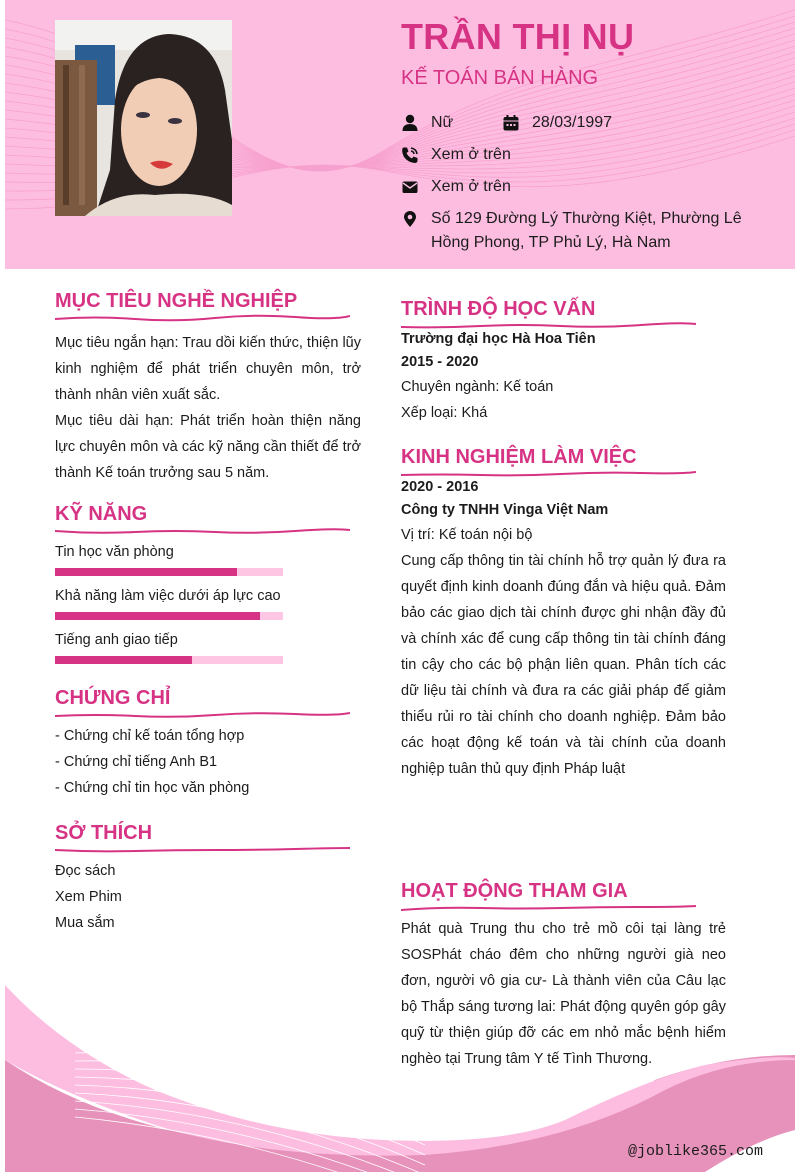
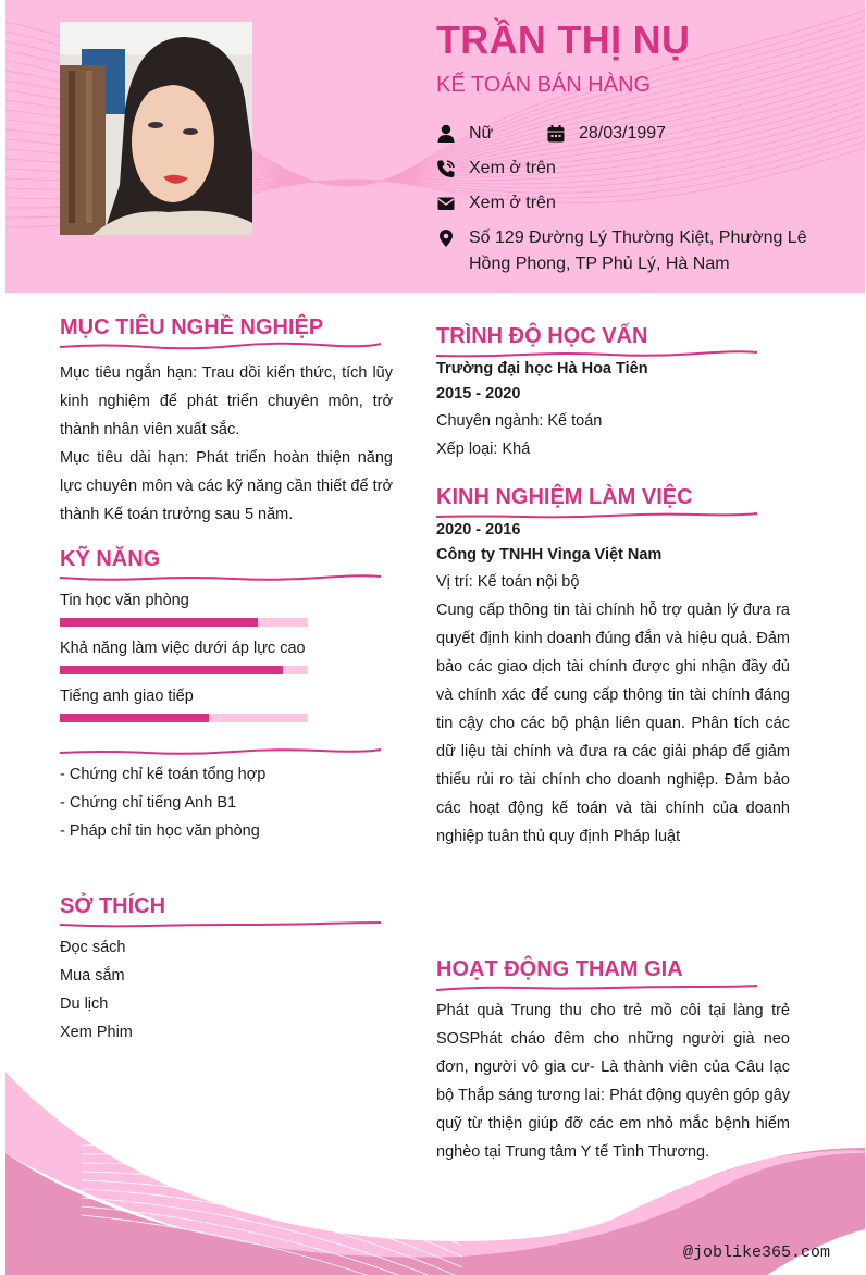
  TRẦN THỊ NỤ
  KẾ TOÁN BÁN HÀNG
  Nữ
  28/03/1997
  Xem ở trên
  Xem ở trên
  Số 129 Đường Lý Thường Kiệt, Phường Lê
  Hồng Phong, TP Phủ Lý, Hà Nam
  MỤC TIÊU NGHỀ NGHIỆP
- Mục tiêu ngắn hạn: Trau dồi kiến thức, thiện lũy kinh nghiệm để phát triển chuyên môn, trở thành nhân viên xuất sắc.
+ Mục tiêu ngắn hạn: Trau dồi kiến thức, tích lũy kinh nghiệm để phát triển chuyên môn, trở thành nhân viên xuất sắc.
  Mục tiêu dài hạn: Phát triển hoàn thiện năng lực chuyên môn và các kỹ năng cần thiết để trở thành Kế toán trưởng sau 5 năm.
  KỸ NĂNG
  Tin học văn phòng
  Khả năng làm việc dưới áp lực cao
  Tiếng anh giao tiếp
- CHỨNG CHỈ
  - Chứng chỉ kế toán tổng hợp
  - Chứng chỉ tiếng Anh B1
- - Chứng chỉ tin học văn phòng
+ - Pháp chỉ tin học văn phòng
  SỞ THÍCH
  Đọc sách
- Xem Phim
+ Mua sắm
+ Du lịch
- Mua sắm
+ Xem Phim
  TRÌNH ĐỘ HỌC VẤN
  Trường đại học Hà Hoa Tiên
  2015 - 2020
  Chuyên ngành: Kế toán
  Xếp loại: Khá
  KINH NGHIỆM LÀM VIỆC
  2020 - 2016
  Công ty TNHH Vinga Việt Nam
  Vị trí: Kế toán nội bộ
  Cung cấp thông tin tài chính hỗ trợ quản lý đưa ra quyết định kinh doanh đúng đắn và hiệu quả. Đảm bảo các giao dịch tài chính được ghi nhận đầy đủ và chính xác để cung cấp thông tin tài chính đáng tin cậy cho các bộ phận liên quan. Phân tích các dữ liệu tài chính và đưa ra các giải pháp để giảm thiểu rủi ro tài chính cho doanh nghiệp. Đảm bảo các hoạt động kế toán và tài chính của doanh nghiệp tuân thủ quy định Pháp luật
  HOẠT ĐỘNG THAM GIA
  Phát quà Trung thu cho trẻ mồ côi tại làng trẻ SOSPhát cháo đêm cho những người già neo đơn, người vô gia cư- Là thành viên của Câu lạc bộ Thắp sáng tương lai: Phát động quyên góp gây quỹ từ thiện giúp đỡ các em nhỏ mắc bệnh hiểm nghèo tại Trung tâm Y tế Tình Thương.
  @joblike365.com
